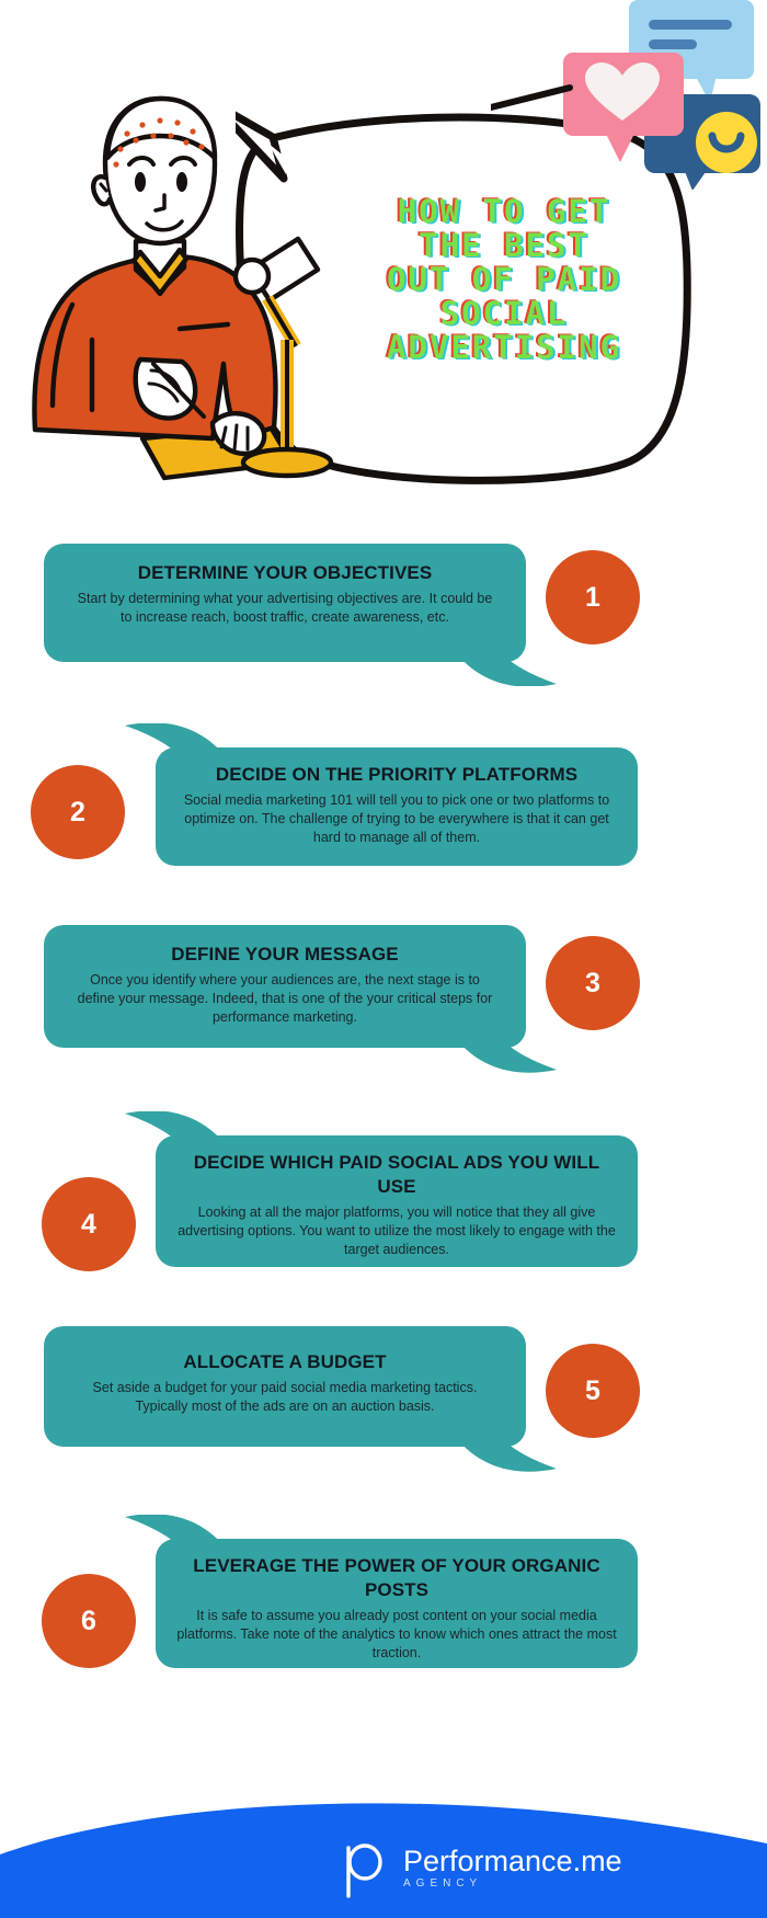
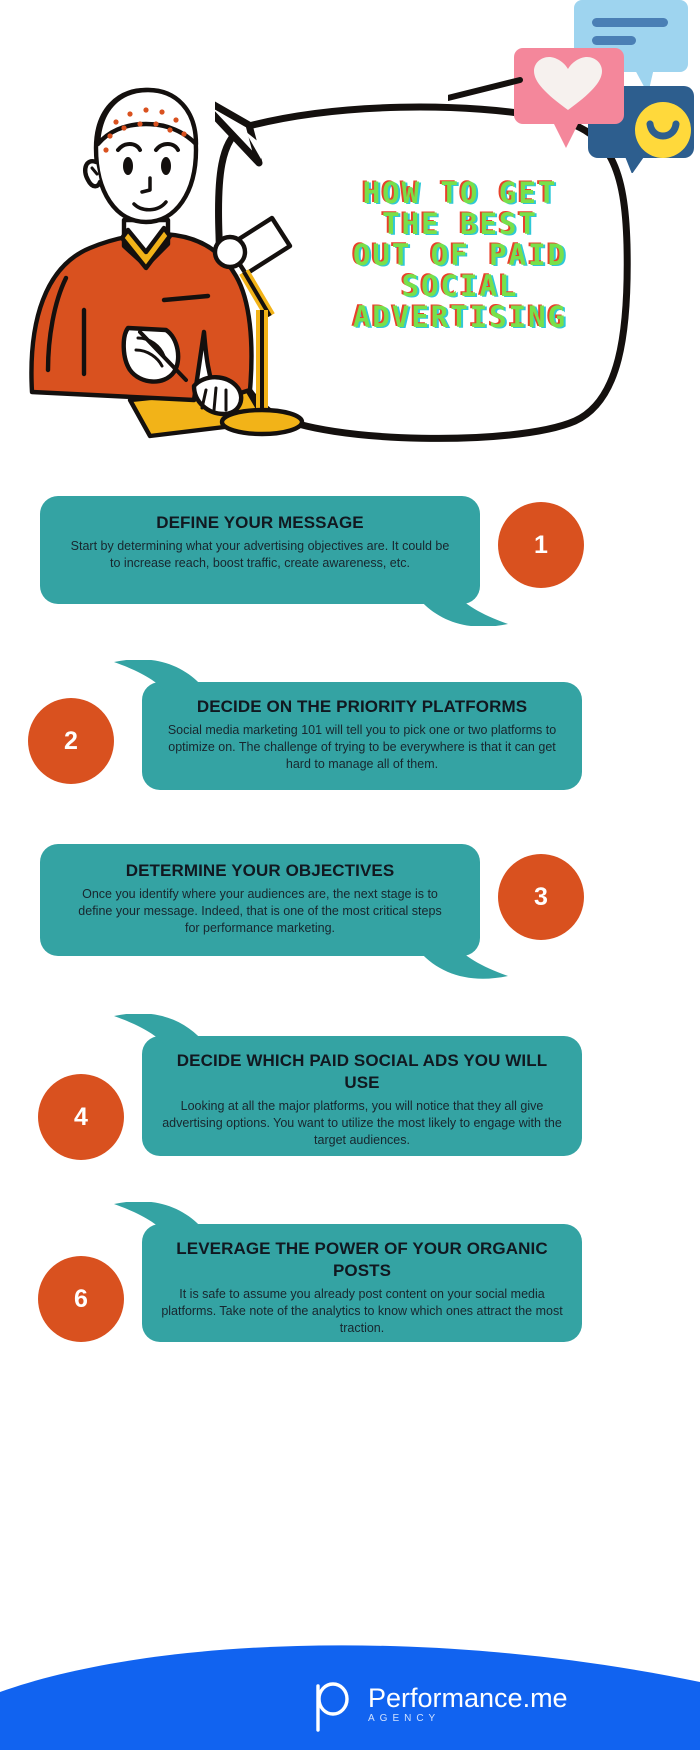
  HOW TO GET
  THE BEST
  OUT OF PAID
  SOCIAL
  ADVERTISING
- DETERMINE YOUR OBJECTIVES
+ DEFINE YOUR MESSAGE
  Start by determining what your advertising objectives are. It could be to increase reach, boost traffic, create awareness, etc.
  1
  DECIDE ON THE PRIORITY PLATFORMS
  Social media marketing 101 will tell you to pick one or two platforms to optimize on. The challenge of trying to be everywhere is that it can get hard to manage all of them.
  2
- DEFINE YOUR MESSAGE
+ DETERMINE YOUR OBJECTIVES
- Once you identify where your audiences are, the next stage is to define your message. Indeed, that is one of the your critical steps for performance marketing.
+ Once you identify where your audiences are, the next stage is to define your message. Indeed, that is one of the most critical steps for performance marketing.
  3
  DECIDE WHICH PAID SOCIAL ADS YOU WILL USE
  Looking at all the major platforms, you will notice that they all give advertising options. You want to utilize the most likely to engage with the target audiences.
  4
- ALLOCATE A BUDGET
- Set aside a budget for your paid social media marketing tactics. Typically most of the ads are on an auction basis.
- 5
  LEVERAGE THE POWER OF YOUR ORGANIC POSTS
  It is safe to assume you already post content on your social media platforms. Take note of the analytics to know which ones attract the most traction.
  6
  Performance.me
  AGENCY
